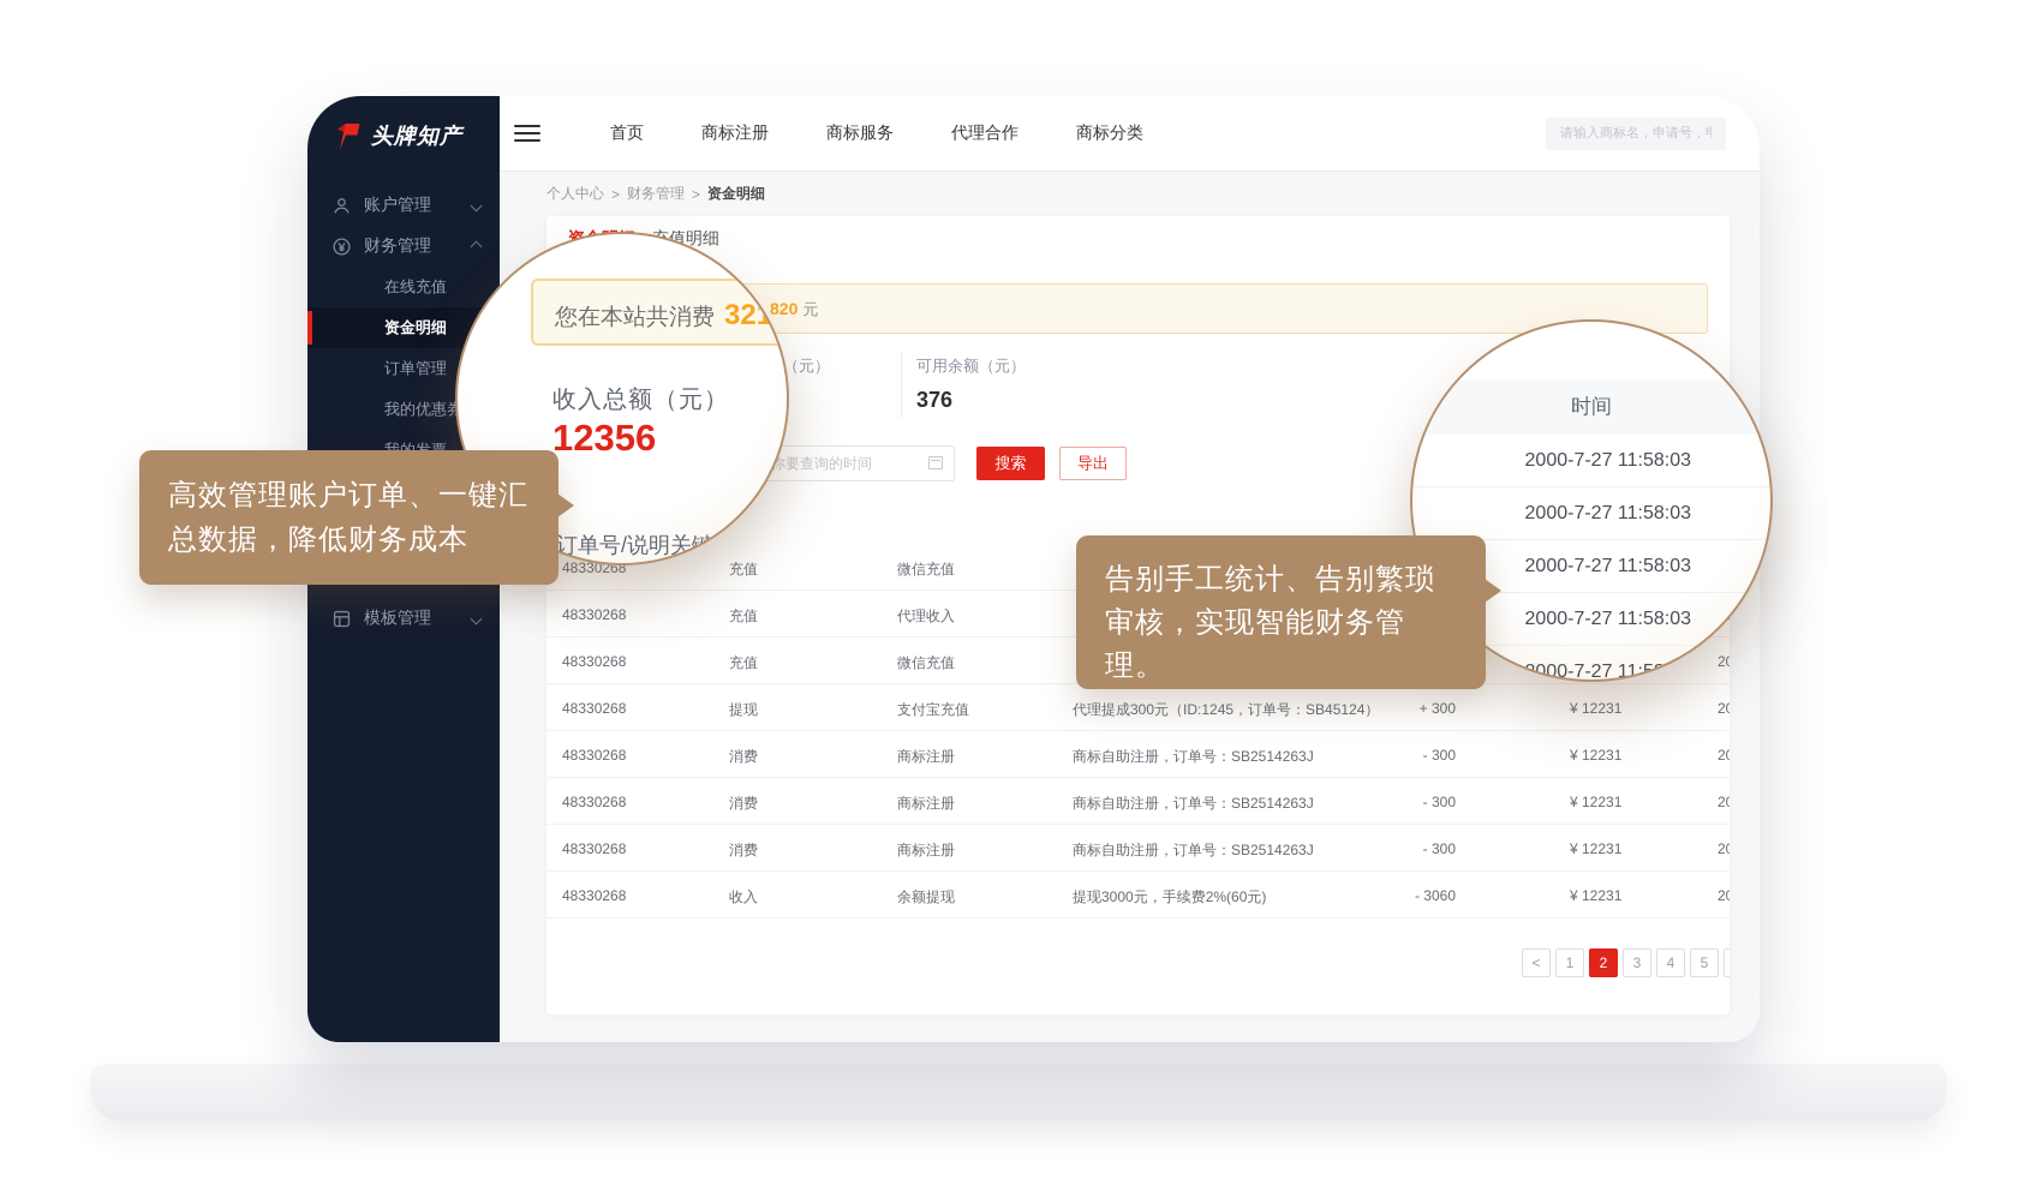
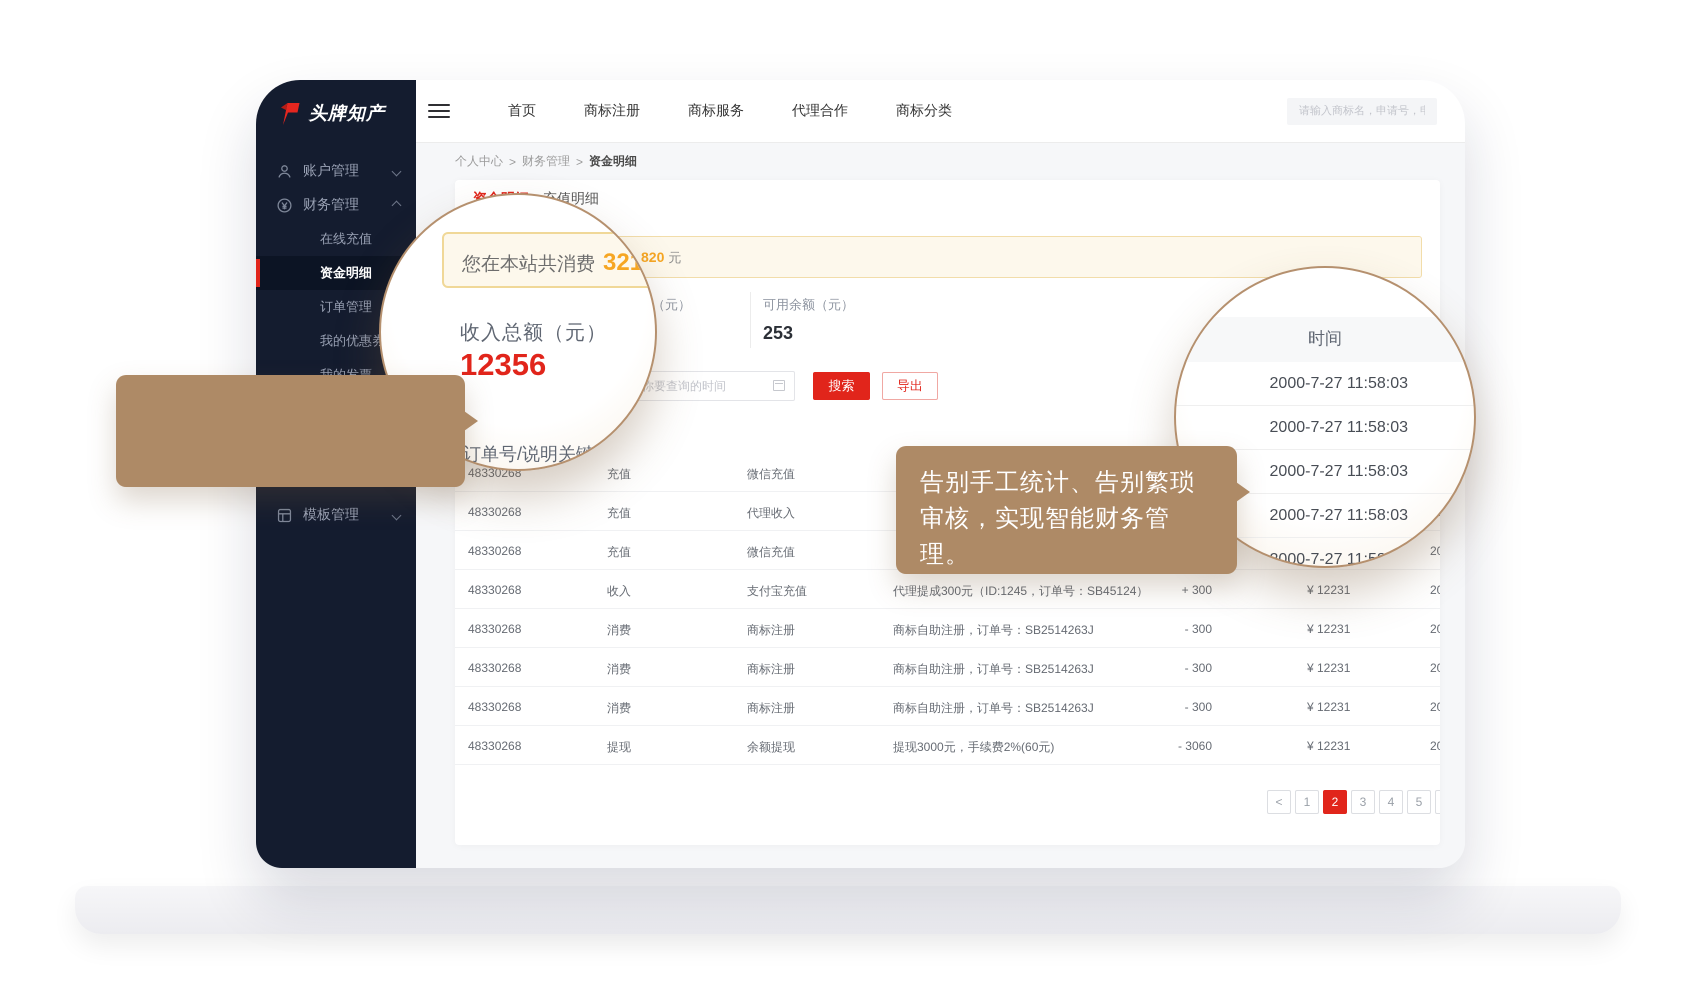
  头牌知产
  账户管理
  财务管理
  在线充值
  资金明细
  订单管理
  我的优惠
  模板管理
  首页
  商标注册
  商标服务
  代理合作
  商标分类
  请输入商标名，申请号，
  个人中心
  >
  财务管理
  >
  资金明细
  值明细
  可用余额（元）
- 376
+ 253
  你要查询的时间
  搜索
  导出
  48330268
  充值
  微信充值
  48330268
  充值
  代理收入
  48330268
  充值
  微信充值
  48330268
- 提现
+ 收入
  支付宝充值
  代理提成300元（ID:1245，订单号：SB45124）
  + 300
  ¥ 12231
  48330268
  消费
  商标注册
  商标自助注册，订单号：SB2514263J
  - 300
  ¥ 12231
  48330268
  消费
  商标注册
  商标自助注册，订单号：SB2514263J
  - 300
  ¥ 12231
  48330268
  消费
  商标注册
  商标自助注册，订单号：SB2514263J
  - 300
  ¥ 12231
  48330268
- 收入
+ 提现
  余额提现
  提现3000元，手续费2%(60元)
  - 3060
  ¥ 12231
  <
  1
  2
  3
  4
  5
  您在本站共消费 3212
  收入总额（元）
  12356
  订单号/说明关键字
  时间
  2000-7-27 11:58:03
  2000-7-27 11:58:03
  2000-7-27 11:58:03
  2000-7-27 11:58:03
  2000-7-27 11:58:03
- 高效管理账户订单、一键汇总数据，降低财务成本
  告别手工统计、告别繁琐审核，实现智能财务管理。
